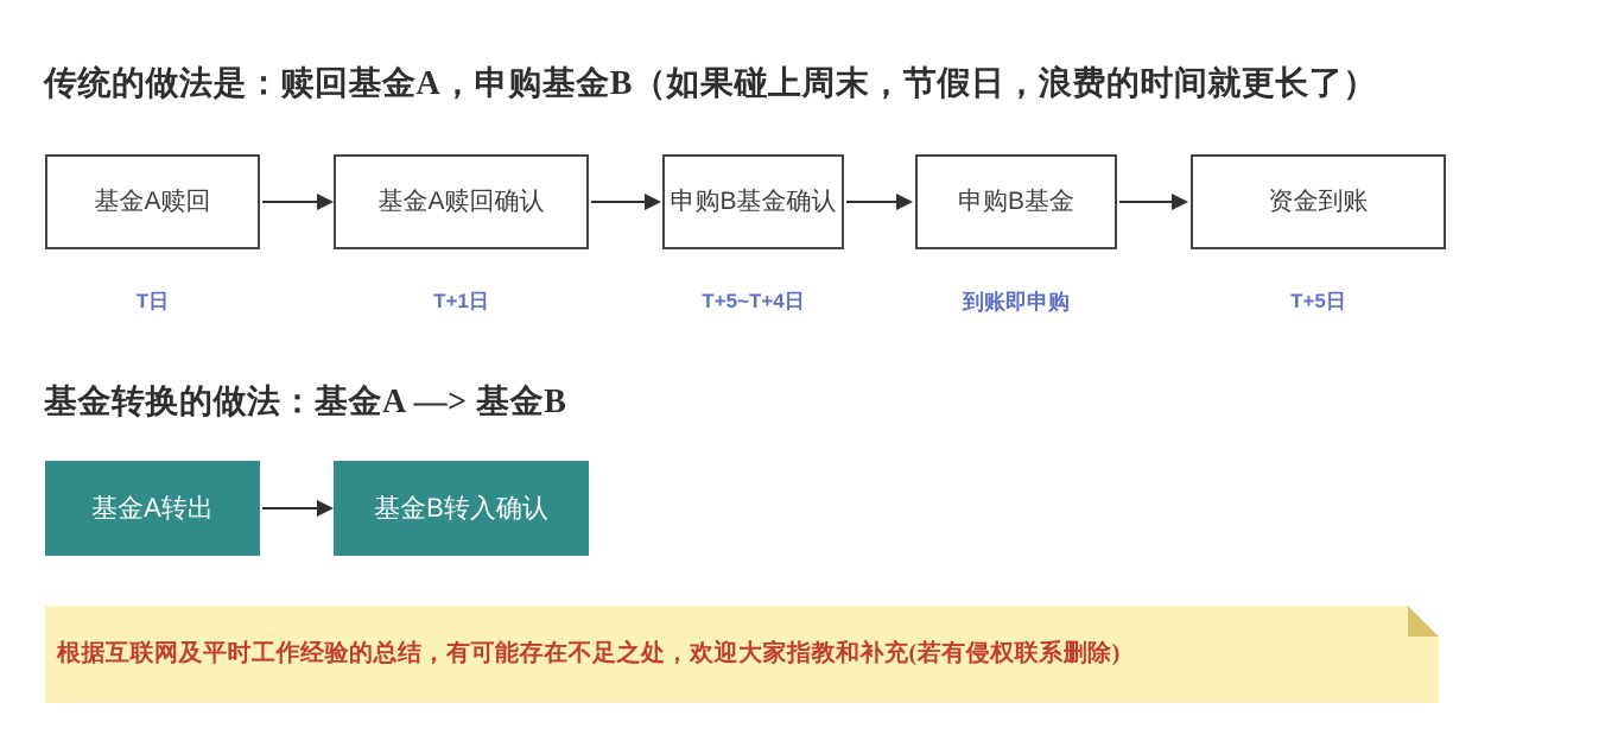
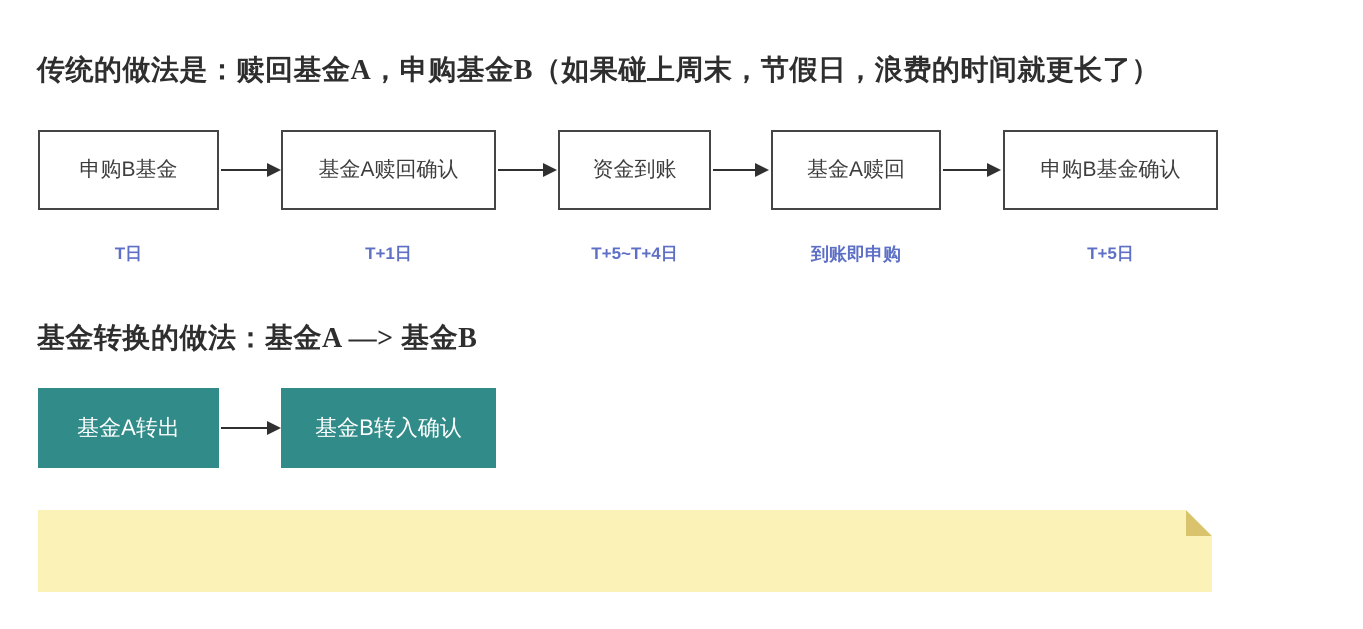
  传统的做法是：赎回基金A，申购基金B（如果碰上周末，节假日，浪费的时间就更长了）
- 基金A赎回
+ 申购B基金
  基金A赎回确认
- 申购B基金确认
+ 资金到账
- 申购B基金
+ 基金A赎回
- 资金到账
+ 申购B基金确认
  T日
  T+1日
  T+5~T+4日
  到账即申购
  T+5日
  基金转换的做法：基金A —> 基金B
  基金A转出
  基金B转入确认
- 根据互联网及平时工作经验的总结，有可能存在不足之处，欢迎大家指教和补充(若有侵权联系删除)
